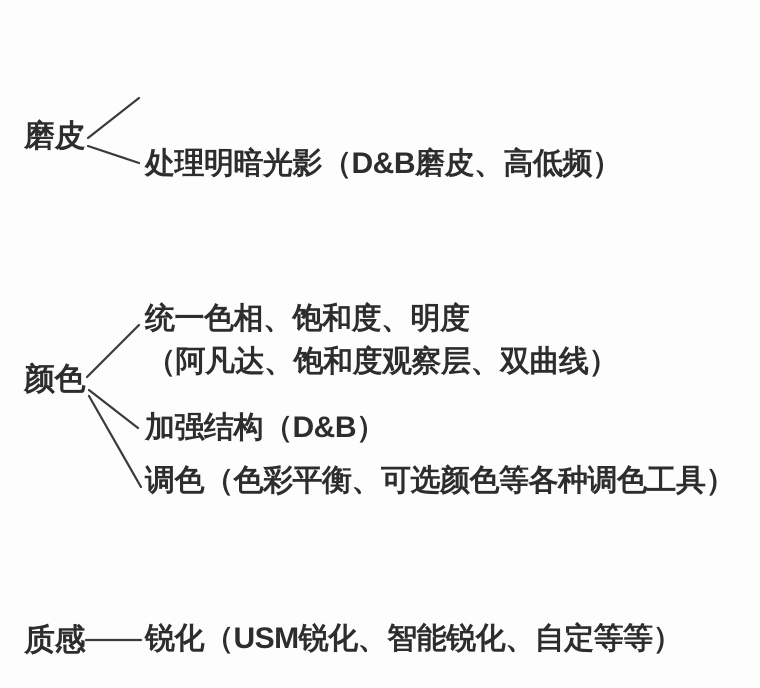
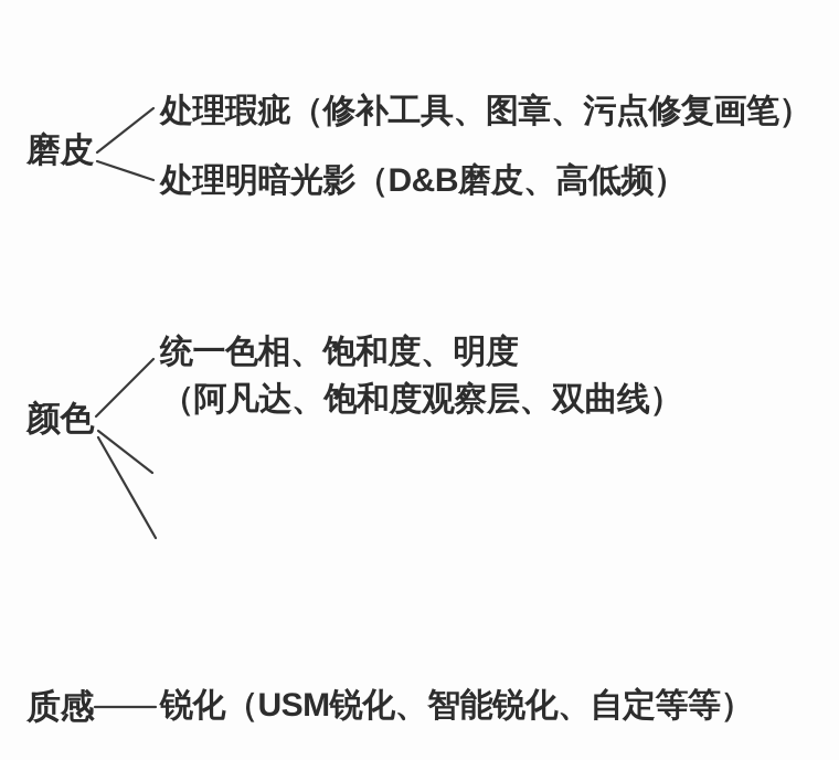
  磨皮
+ 处理瑕疵（修补工具、图章、污点修复画笔）
  处理明暗光影（D&B磨皮、高低频）
  颜色
  统一色相、饱和度、明度
  （阿凡达、饱和度观察层、双曲线）
- 加强结构（D&B）
- 调色（色彩平衡、可选颜色等各种调色工具）
  质感
  锐化（USM锐化、智能锐化、自定等等）
